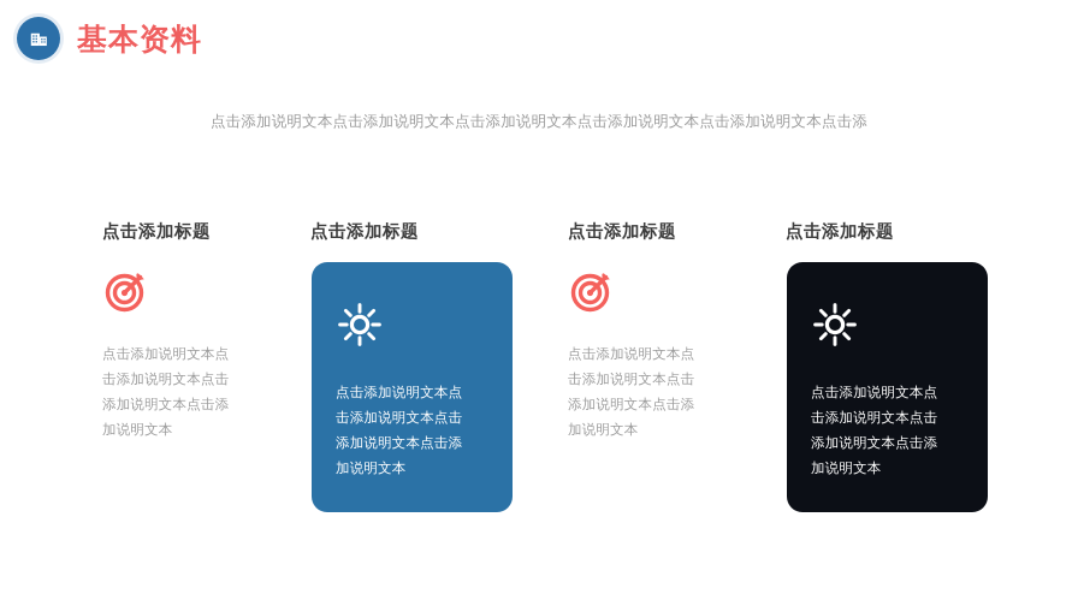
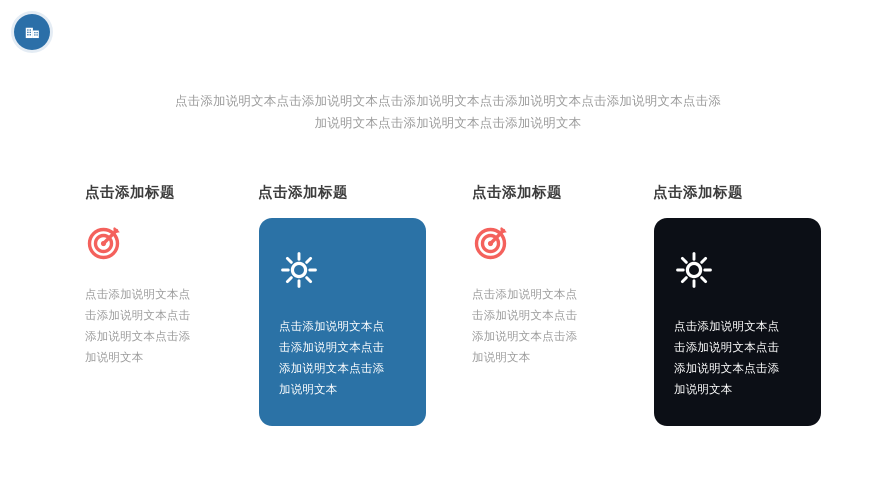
- 基本资料
  点击添加说明文本点击添加说明文本点击添加说明文本点击添加说明文本点击添加说明文本点击添
+ 加说明文本点击添加说明文本点击添加说明文本
  点击添加标题
  点击添加说明文本点
  击添加说明文本点击
  添加说明文本点击添
  加说明文本
  点击添加标题
  点击添加说明文本点
  击添加说明文本点击
  添加说明文本点击添
  加说明文本
  点击添加标题
  点击添加说明文本点
  击添加说明文本点击
  添加说明文本点击添
  加说明文本
  点击添加标题
  点击添加说明文本点
  击添加说明文本点击
  添加说明文本点击添
  加说明文本
